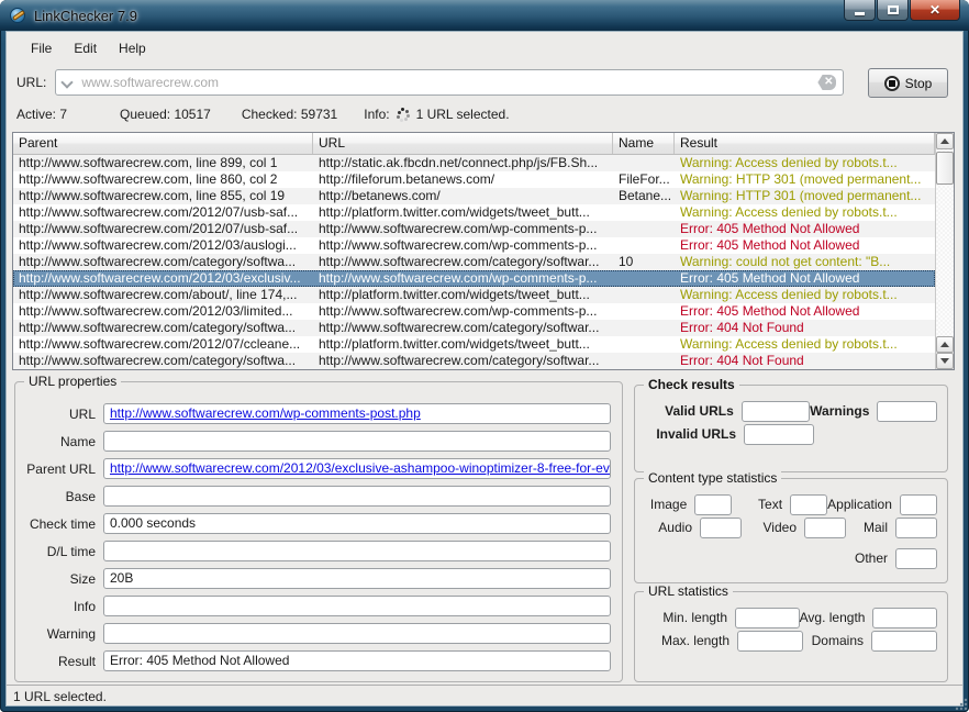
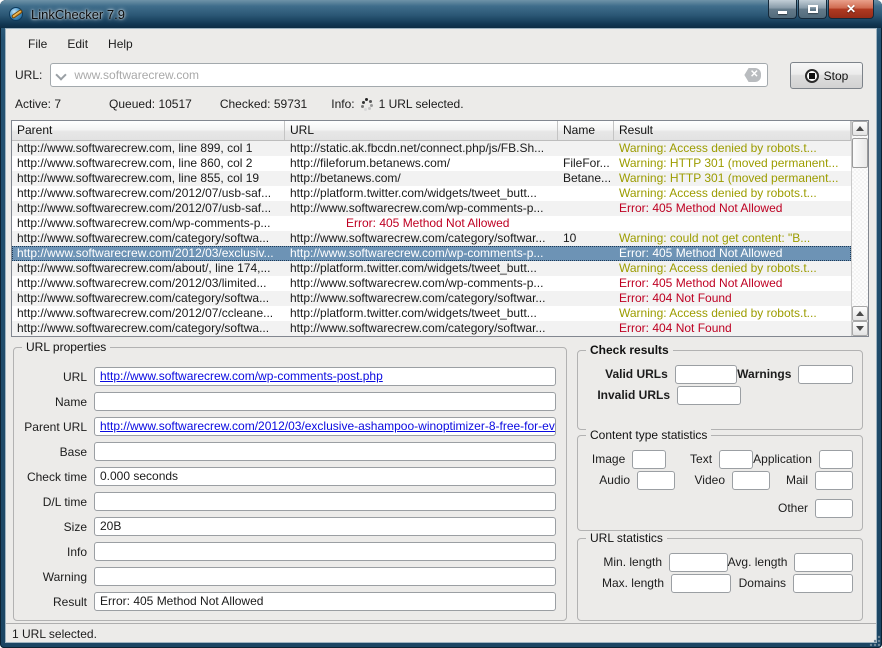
  LinkChecker 7.9
  ✕
  File
  Edit
  Help
  URL:
  www.softwarecrew.com
  ✕
  Stop
  Active: 7
  Queued: 10517
  Checked: 59731
  Info: 1 URL selected.
  Parent
  URL
  Name
  Result
  http://www.softwarecrew.com, line 899, col 1
  http://static.ak.fbcdn.net/connect.php/js/FB.Sh...
  Warning: Access denied by robots.t...
  http://www.softwarecrew.com, line 860, col 2
  http://fileforum.betanews.com/
  FileFor...
  Warning: HTTP 301 (moved permanent...
  http://www.softwarecrew.com, line 855, col 19
  http://betanews.com/
  Betane...
  Warning: HTTP 301 (moved permanent...
  http://www.softwarecrew.com/2012/07/usb-saf...
  http://platform.twitter.com/widgets/tweet_butt...
  Warning: Access denied by robots.t...
  http://www.softwarecrew.com/2012/07/usb-saf...
  http://www.softwarecrew.com/wp-comments-p...
  Error: 405 Method Not Allowed
- http://www.softwarecrew.com/2012/03/auslogi...
  http://www.softwarecrew.com/wp-comments-p...
  Error: 405 Method Not Allowed
  http://www.softwarecrew.com/category/softwa...
  http://www.softwarecrew.com/category/softwar...
  10
  Warning: could not get content: "B...
  http://www.softwarecrew.com/2012/03/exclusiv...
  http://www.softwarecrew.com/wp-comments-p...
  Error: 405 Method Not Allowed
  http://www.softwarecrew.com/about/, line 174,...
  http://platform.twitter.com/widgets/tweet_butt...
  Warning: Access denied by robots.t...
  http://www.softwarecrew.com/2012/03/limited...
  http://www.softwarecrew.com/wp-comments-p...
  Error: 405 Method Not Allowed
  http://www.softwarecrew.com/category/softwa...
  http://www.softwarecrew.com/category/softwar...
  Error: 404 Not Found
  http://www.softwarecrew.com/2012/07/ccleane...
  http://platform.twitter.com/widgets/tweet_butt...
  Warning: Access denied by robots.t...
  http://www.softwarecrew.com/category/softwa...
  http://www.softwarecrew.com/category/softwar...
  Error: 404 Not Found
  URL properties
  URL
  http://www.softwarecrew.com/wp-comments-post.php
  Name
  Parent URL
  http://www.softwarecrew.com/2012/03/exclusive-ashampoo-winoptimizer-8-free-for-ev
  Base
  Check time
  0.000 seconds
  D/L time
  Size
  20B
  Info
  Warning
  Result
  Error: 405 Method Not Allowed
  Check results
  Valid URLs
  Warnings
  Invalid URLs
  Content type statistics
  Image
  Text
  Application
  Audio
  Video
  Mail
  Other
  URL statistics
  Min. length
  Avg. length
  Max. length
  Domains
  1 URL selected.
